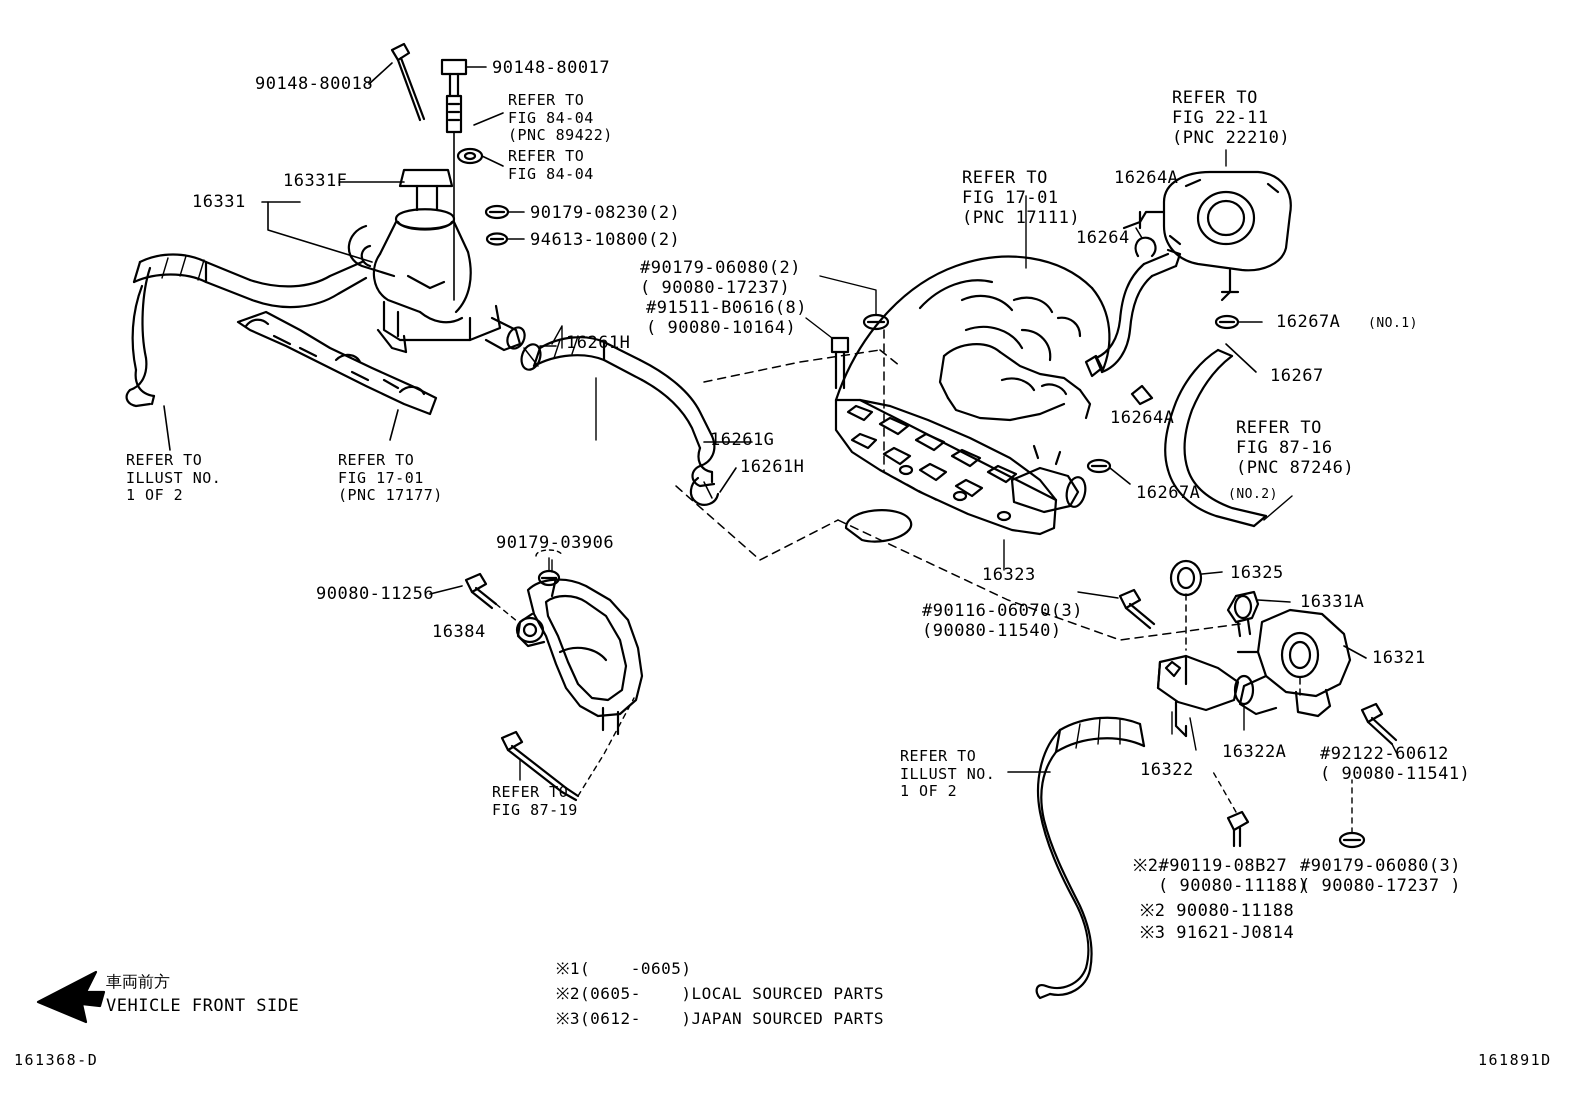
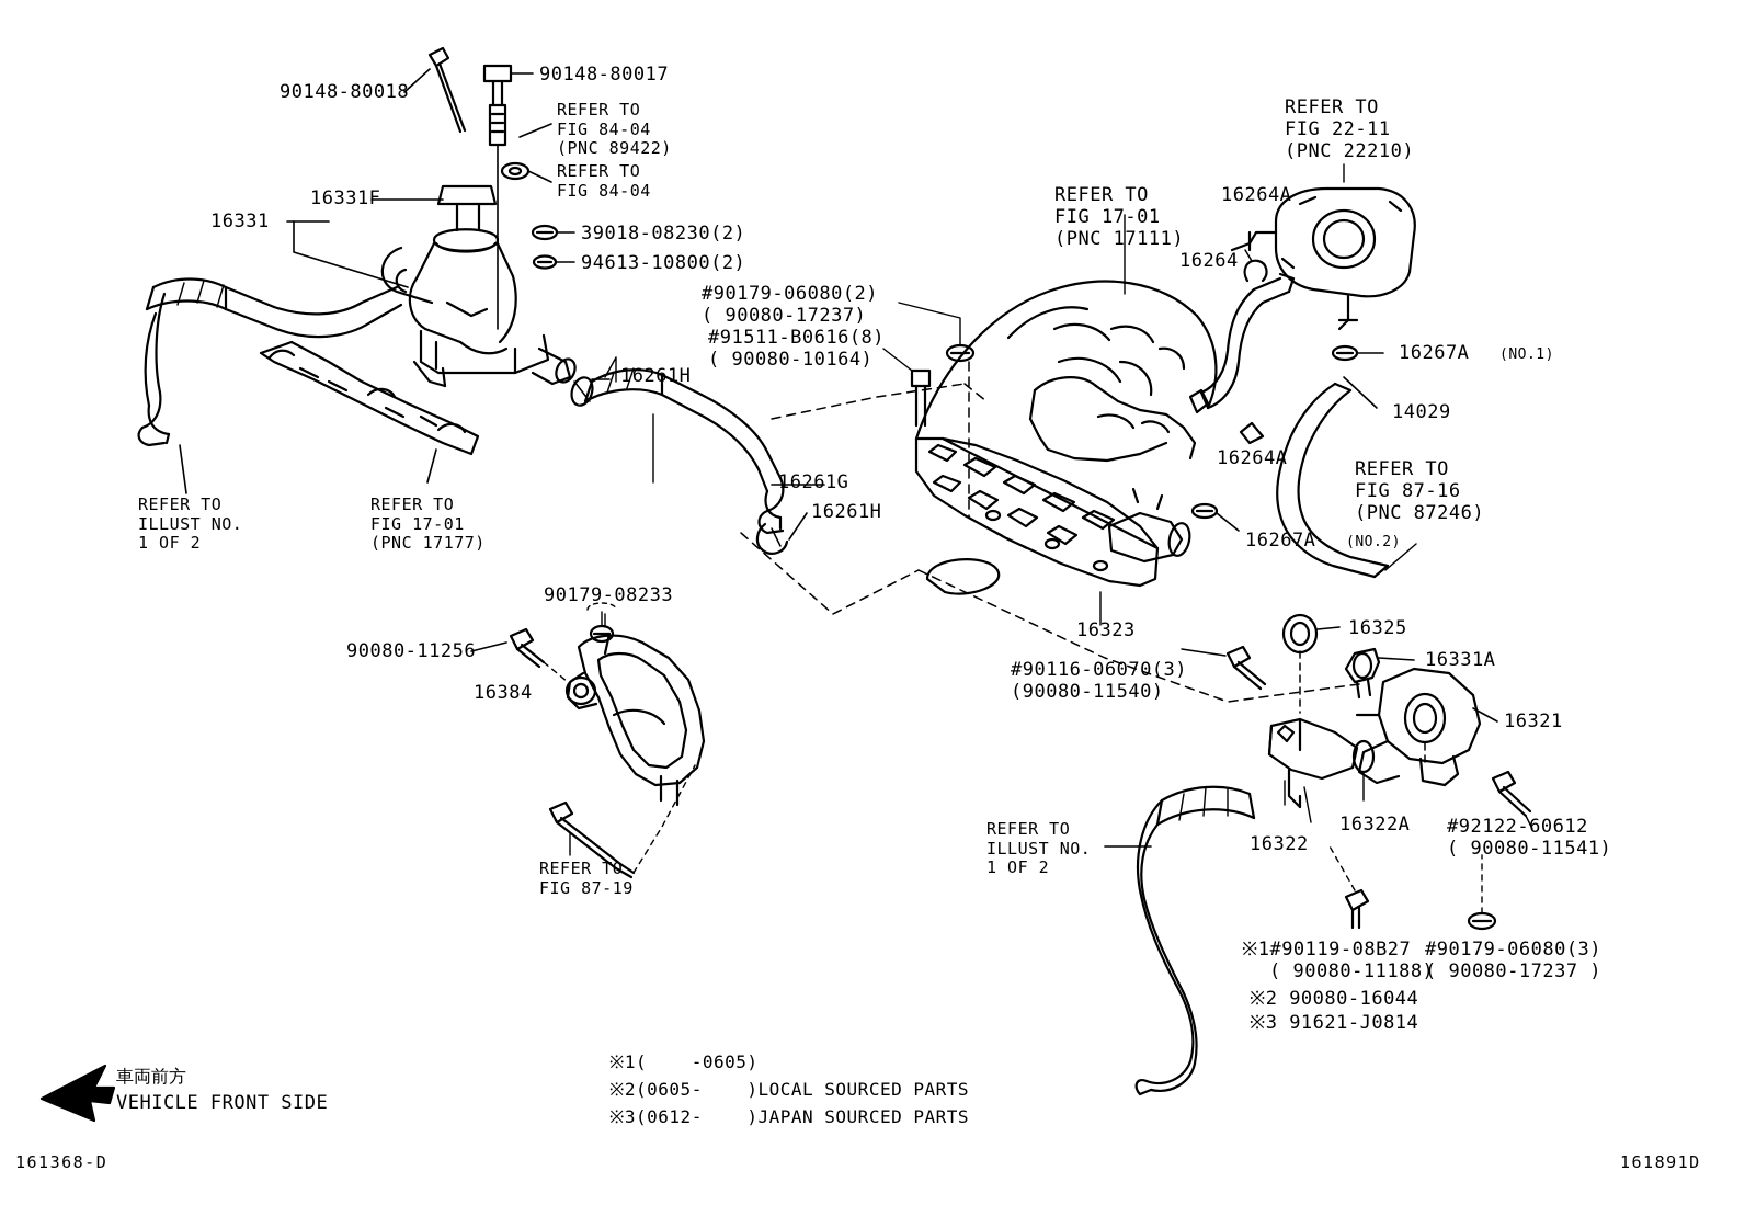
  90148-80018
  90148-80017
  REFER TO
  FIG 84-04
  (PNC 89422)
  REFER TO
  FIG 84-04
- 90179-08230(2)
+ 39018-08230(2)
  94613-10800(2)
  16331F
  16331
  16261H
  16261G
  16261H
  REFER TO
  ILLUST NO.
  1 OF 2
  REFER TO
  FIG 17-01
  (PNC 17177)
  #90179-06080(2)
  ( 90080-17237)
  #91511-B0616(8)
  ( 90080-10164)
  REFER TO
  FIG 17-01
  (PNC 17111)
  16264A
  16264
  REFER TO
  FIG 22-11
  (PNC 22210)
  16267A
  (NO.1)
- 16267
+ 14029
  16264A
  REFER TO
  FIG 87-16
  (PNC 87246)
  16267A
  (NO.2)
  16323
  #90116-06070(3)
  (90080-11540)
  16325
  16331A
  16321
  16322A
  16322
  #92122-60612
  ( 90080-11541)
  #90179-06080(3)
  ( 90080-17237 )
  REFER TO
  ILLUST NO.
  1 OF 2
- 90179-03906
+ 90179-08233
  90080-11256
  16384
  REFER TO
  FIG 87-19
- ※2#90119-08B27
+ ※1#90119-08B27
  ( 90080-11188)
- ※2 90080-11188
+ ※2 90080-16044
  ※3 91621-J0814
  ※1( -0605)
  ※2(0605- )LOCAL SOURCED PARTS
  ※3(0612- )JAPAN SOURCED PARTS
  車両前方
  VEHICLE FRONT SIDE
  161368-D
  161891D
